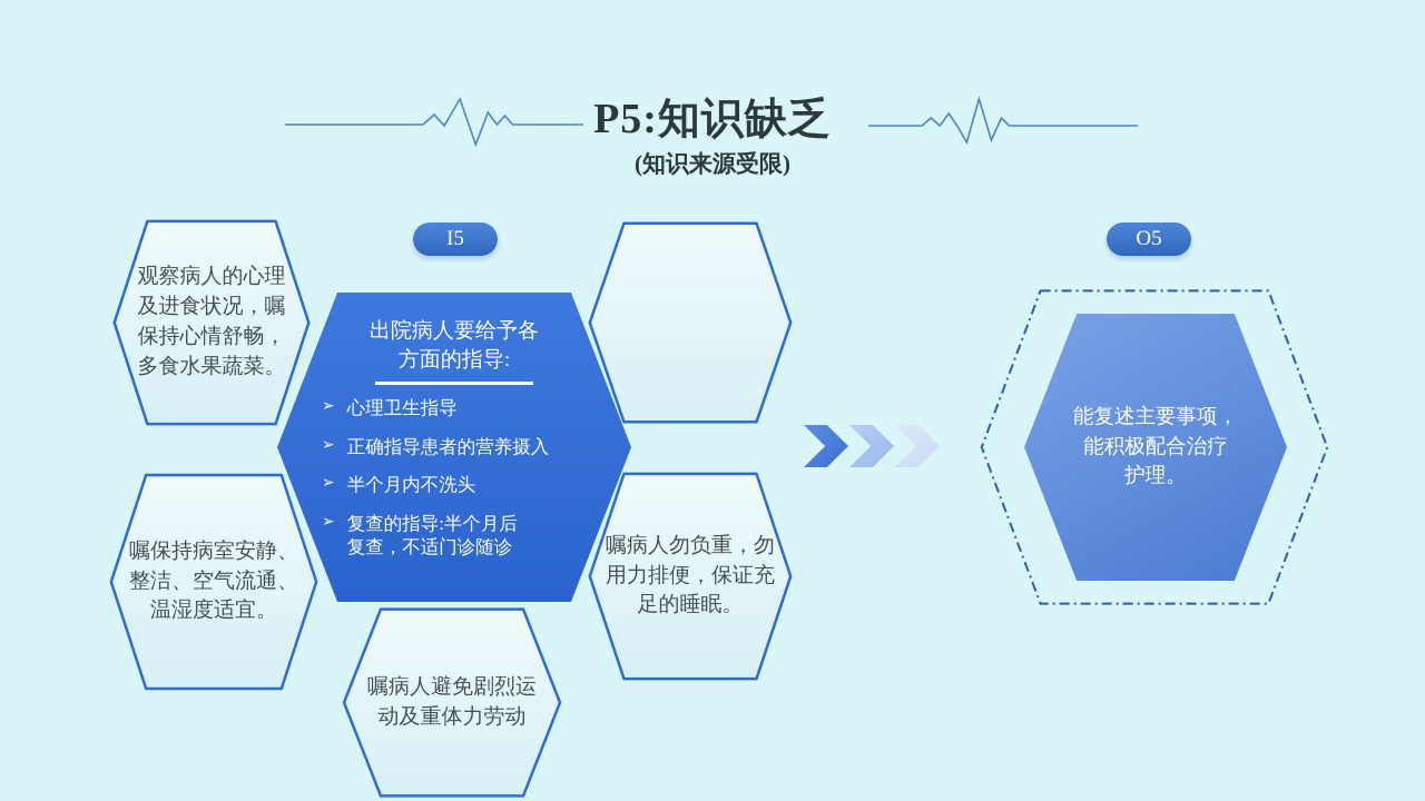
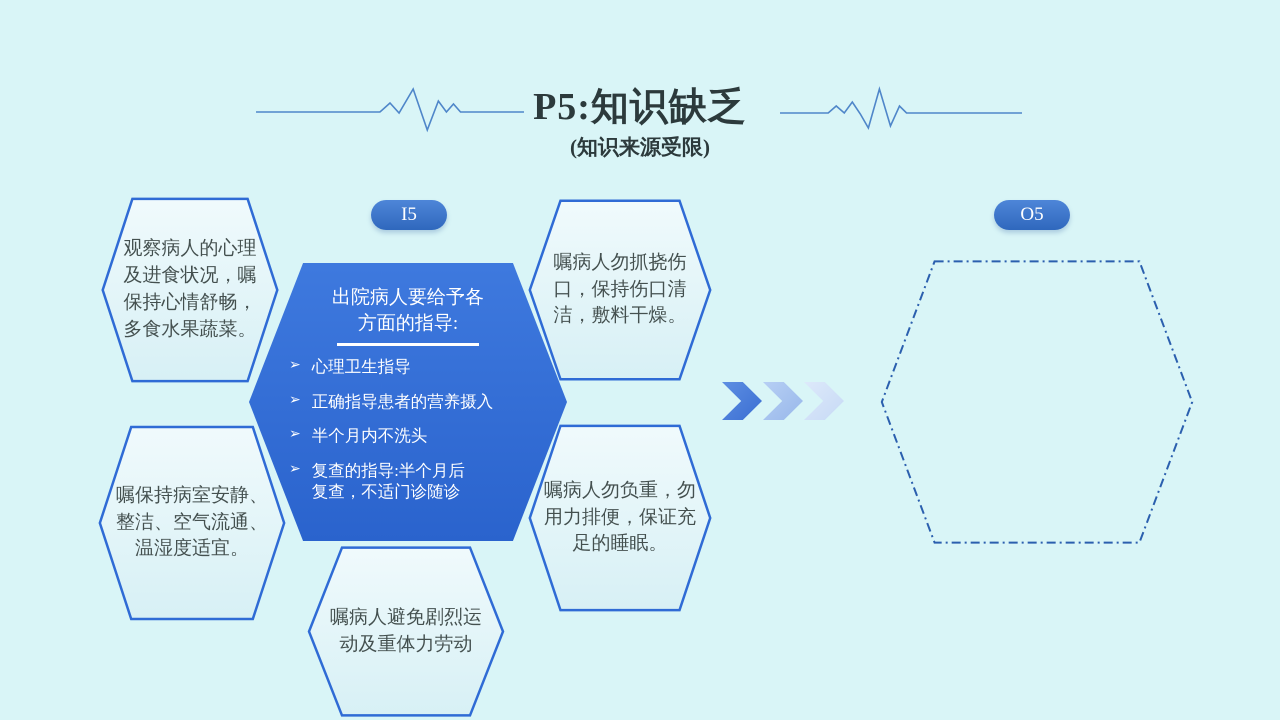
  P5:知识缺乏
  (知识来源受限)
  I5
  O5
  观察病人的心理
  及进食状况，嘱
  保持心情舒畅，
  多食水果蔬菜。
  嘱保持病室安静、
  整洁、空气流通、
  温湿度适宜。
+ 嘱病人勿抓挠伤
+ 口，保持伤口清
+ 洁，敷料干燥。
  嘱病人勿负重，勿
  用力排便，保证充
  足的睡眠。
  嘱病人避免剧烈运
  动及重体力劳动
  出院病人要给予各
  方面的指导:
  ➢
  心理卫生指导
  ➢
  正确指导患者的营养摄入
  ➢
  半个月内不洗头
  ➢
  复查的指导:半个月后
  复查，不适门诊随诊
- 能复述主要事项，
- 能积极配合治疗
- 护理。
